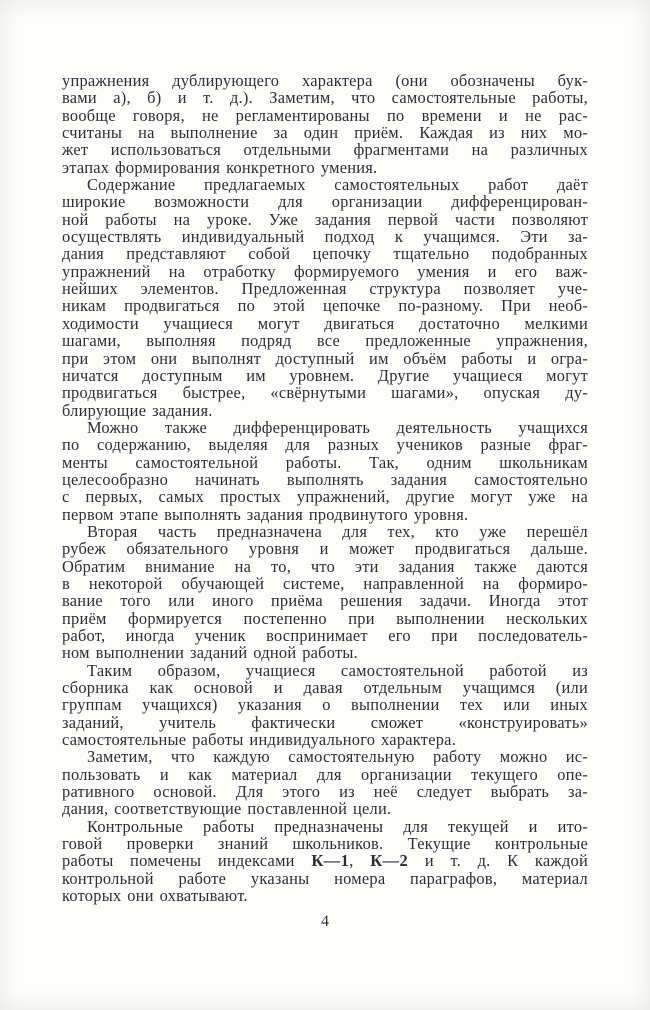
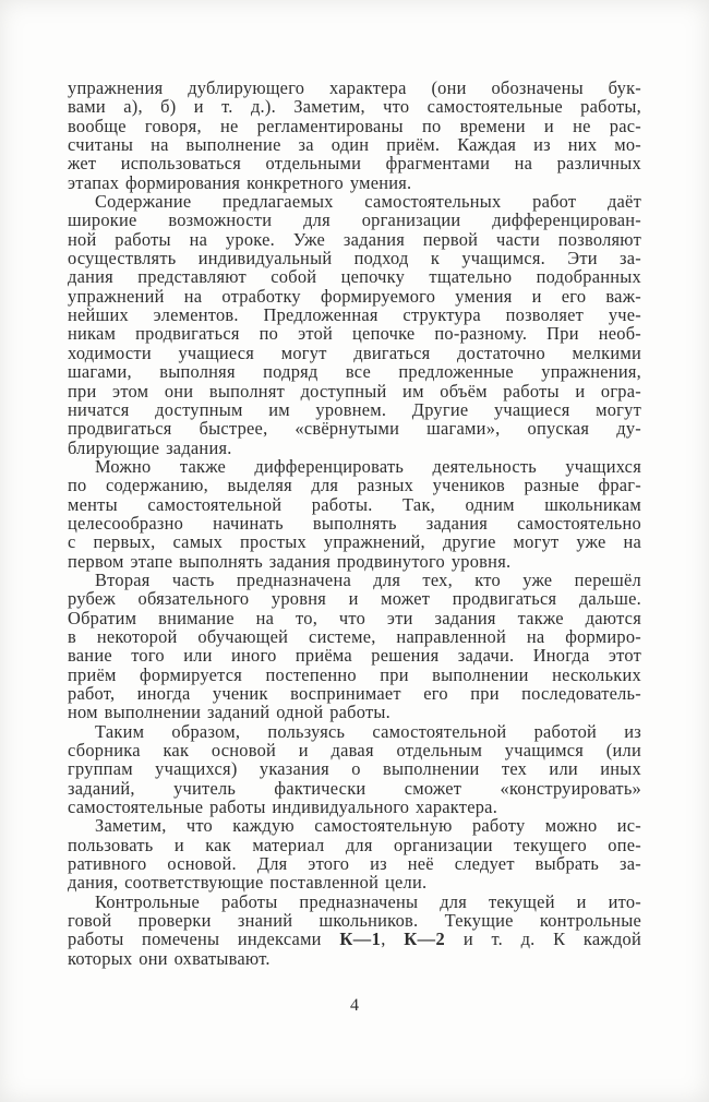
  упражнения дублирующего характера (они обозначены бук-
  вами а), б) и т. д.). Заметим, что самостоятельные работы,
  вообще говоря, не регламентированы по времени и не рас-
  считаны на выполнение за один приём. Каждая из них мо-
  жет использоваться отдельными фрагментами на различных
  этапах формирования конкретного умения.
  Содержание предлагаемых самостоятельных работ даёт
  широкие возможности для организации дифференцирован-
  ной работы на уроке. Уже задания первой части позволяют
  осуществлять индивидуальный подход к учащимся. Эти за-
  дания представляют собой цепочку тщательно подобранных
  упражнений на отработку формируемого умения и его важ-
  нейших элементов. Предложенная структура позволяет уче-
  никам продвигаться по этой цепочке по-разному. При необ-
  ходимости учащиеся могут двигаться достаточно мелкими
  шагами, выполняя подряд все предложенные упражнения,
  при этом они выполнят доступный им объём работы и огра-
  ничатся доступным им уровнем. Другие учащиеся могут
  продвигаться быстрее, «свёрнутыми шагами», опуская ду-
  блирующие задания.
  Можно также дифференцировать деятельность учащихся
  по содержанию, выделяя для разных учеников разные фраг-
  менты самостоятельной работы. Так, одним школьникам
  целесообразно начинать выполнять задания самостоятельно
  с первых, самых простых упражнений, другие могут уже на
  первом этапе выполнять задания продвинутого уровня.
  Вторая часть предназначена для тех, кто уже перешёл
  рубеж обязательного уровня и может продвигаться дальше.
  Обратим внимание на то, что эти задания также даются
  в некоторой обучающей системе, направленной на формиро-
  вание того или иного приёма решения задачи. Иногда этот
  приём формируется постепенно при выполнении нескольких
  работ, иногда ученик воспринимает его при последователь-
  ном выполнении заданий одной работы.
- Таким образом, учащиеся самостоятельной работой из
+ Таким образом, пользуясь самостоятельной работой из
  сборника как основой и давая отдельным учащимся (или
  группам учащихся) указания о выполнении тех или иных
  заданий, учитель фактически сможет «конструировать»
  самостоятельные работы индивидуального характера.
  Заметим, что каждую самостоятельную работу можно ис-
  пользовать и как материал для организации текущего опе-
  ративного основой. Для этого из неё следует выбрать за-
  дания, соответствующие поставленной цели.
  Контрольные работы предназначены для текущей и ито-
  говой проверки знаний школьников. Текущие контрольные
  работы помечены индексами К—1, К—2 и т. д. К каждой
- контрольной работе указаны номера параграфов, материал
  которых они охватывают.
  4
